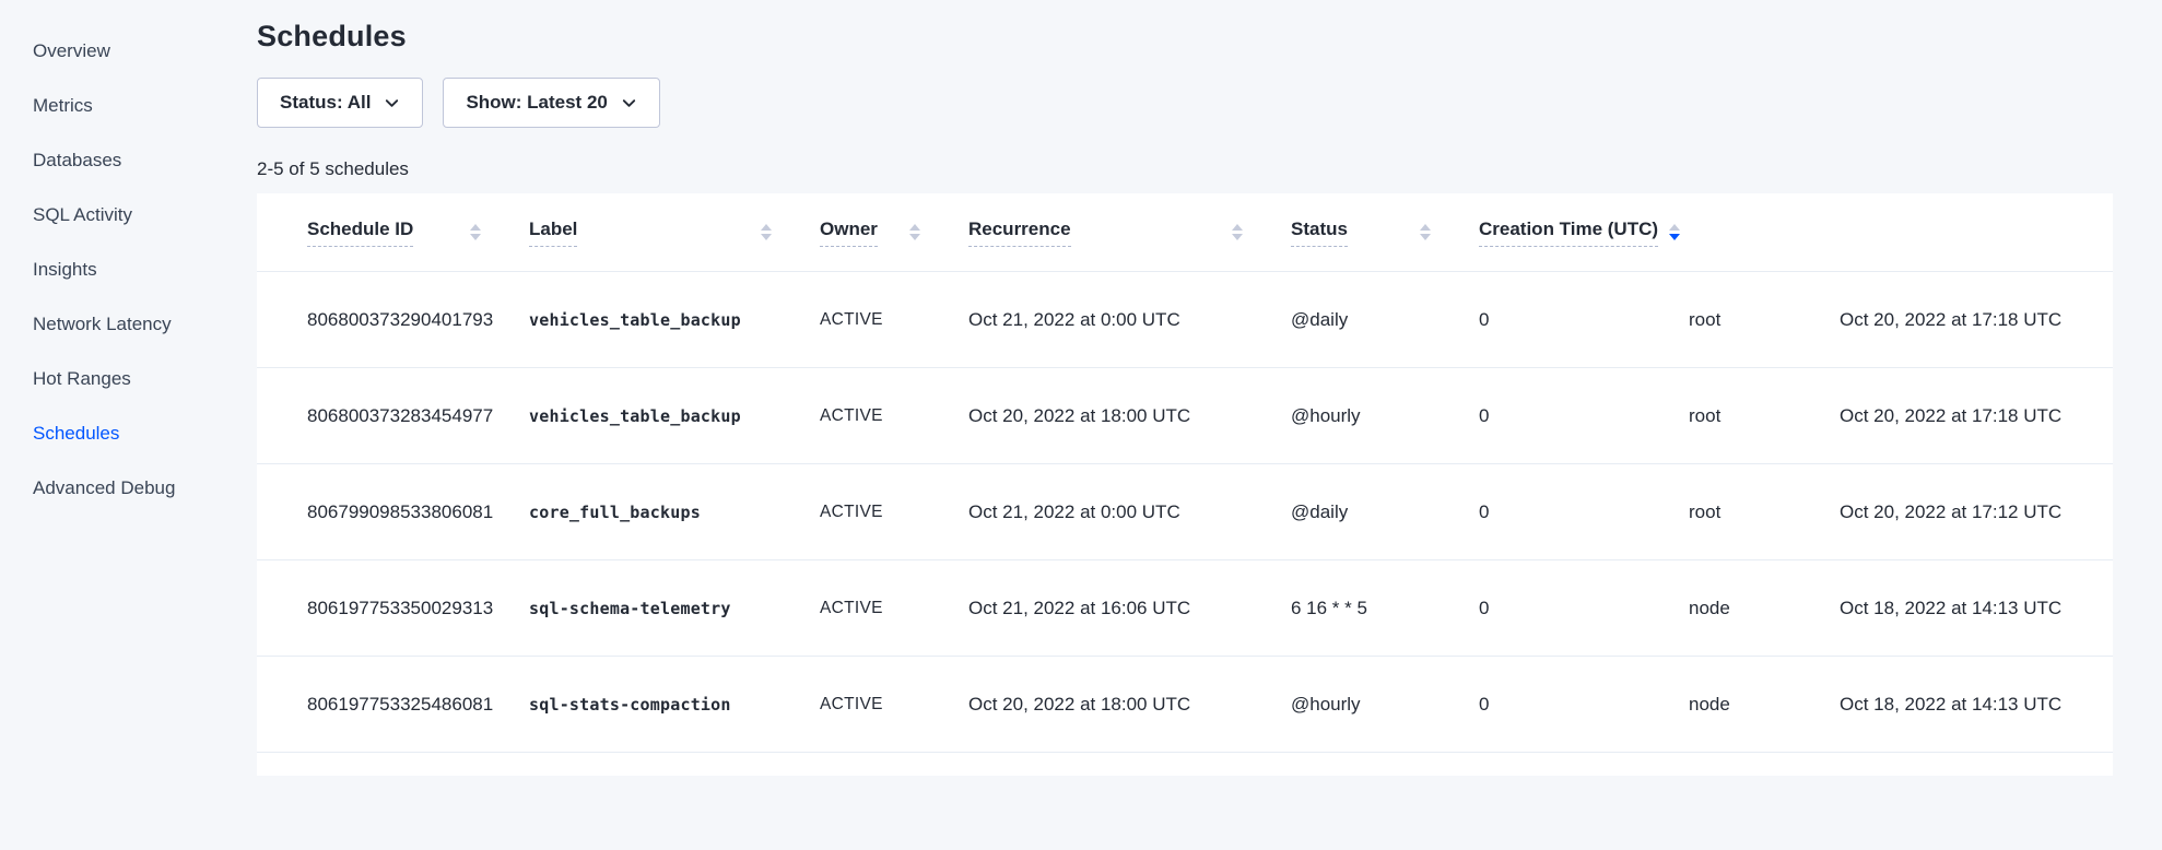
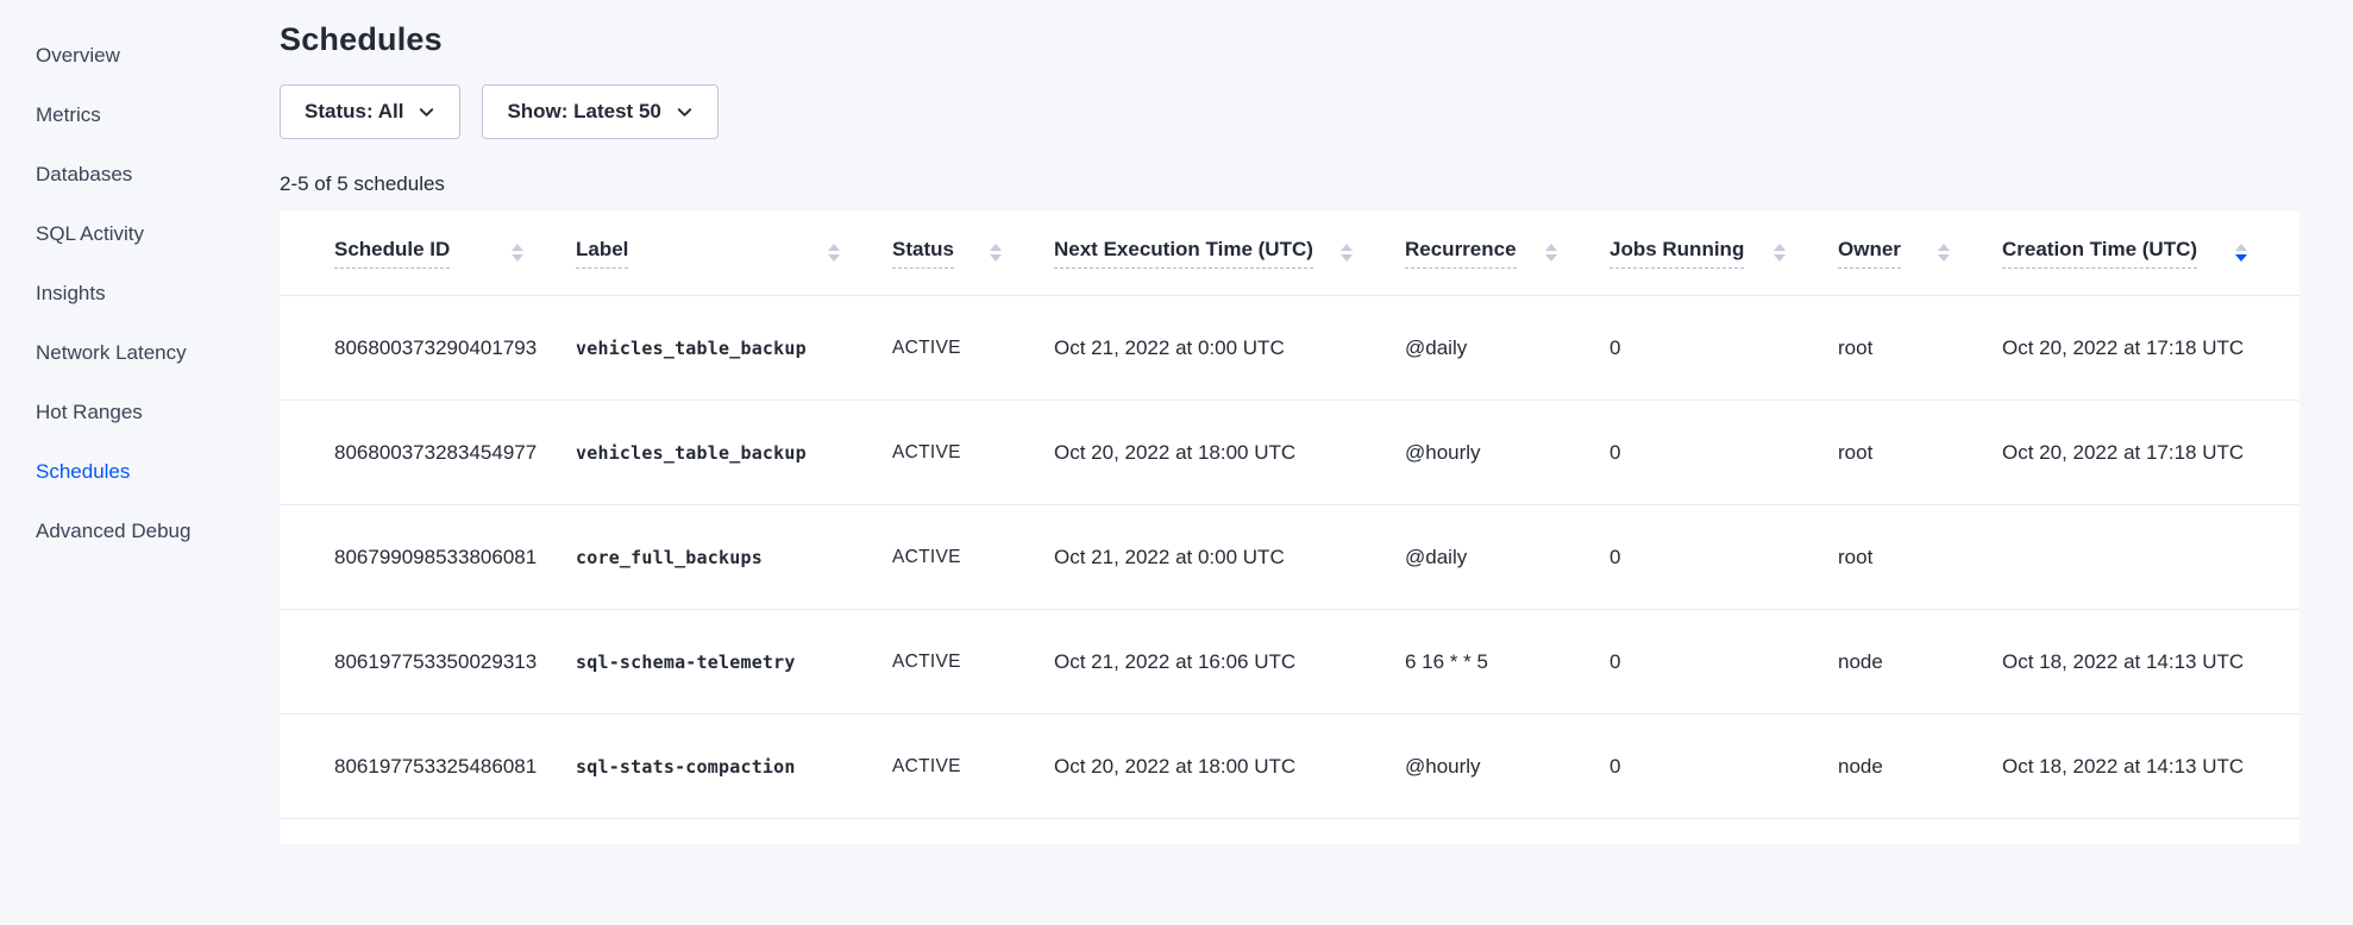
  Overview
  Metrics
  Databases
  SQL Activity
  Insights
  Network Latency
  Hot Ranges
  Schedules
  Advanced Debug
  Schedules
  Status: All
- Show: Latest 20
+ Show: Latest 50
  2-5 of 5 schedules
  Schedule ID
  Label
- Owner
+ Status
+ Next Execution Time (UTC)
  Recurrence
+ Jobs Running
- Status
+ Owner
  Creation Time (UTC)
  806800373290401793
  vehicles_table_backup
  ACTIVE
  Oct 21, 2022 at 0:00 UTC
  @daily
  0
  root
  Oct 20, 2022 at 17:18 UTC
  806800373283454977
  vehicles_table_backup
  ACTIVE
  Oct 20, 2022 at 18:00 UTC
  @hourly
  0
  root
  Oct 20, 2022 at 17:18 UTC
  806799098533806081
  core_full_backups
  ACTIVE
  Oct 21, 2022 at 0:00 UTC
  @daily
  0
  root
- Oct 20, 2022 at 17:12 UTC
  806197753350029313
  sql-schema-telemetry
  ACTIVE
  Oct 21, 2022 at 16:06 UTC
  6 16 * * 5
  0
  node
  Oct 18, 2022 at 14:13 UTC
  806197753325486081
  sql-stats-compaction
  ACTIVE
  Oct 20, 2022 at 18:00 UTC
  @hourly
  0
  node
  Oct 18, 2022 at 14:13 UTC
